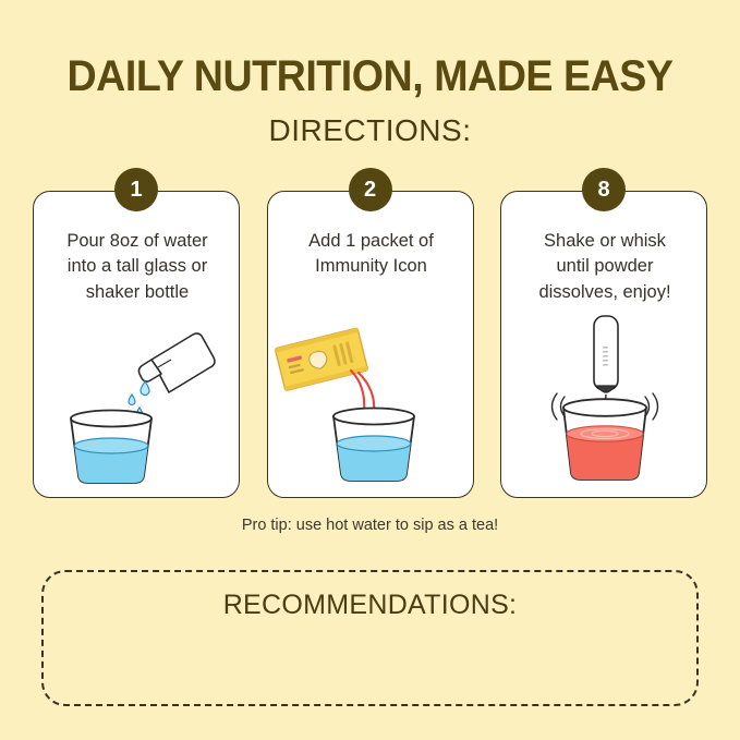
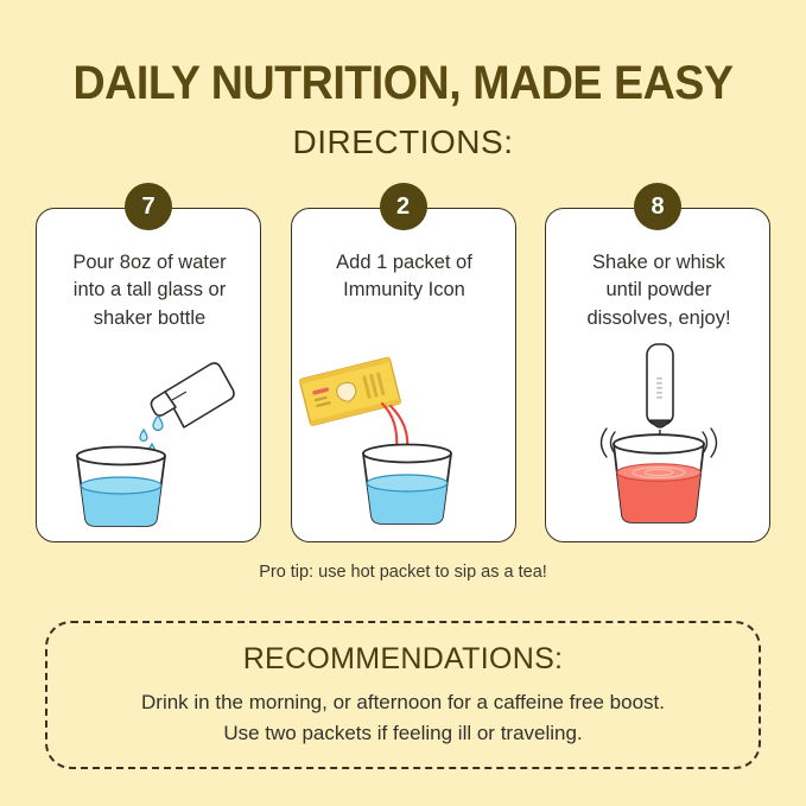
  DAILY NUTRITION, MADE EASY
  DIRECTIONS:
- 1
+ 7
  Pour 8oz of water
  into a tall glass or
  shaker bottle
  2
  Add 1 packet of
  Immunity Icon
  8
  Shake or whisk
  until powder
  dissolves, enjoy!
- Pro tip: use hot water to sip as a tea!
+ Pro tip: use hot packet to sip as a tea!
  RECOMMENDATIONS:
+ Drink in the morning, or afternoon for a caffeine free boost.
+ Use two packets if feeling ill or traveling.
